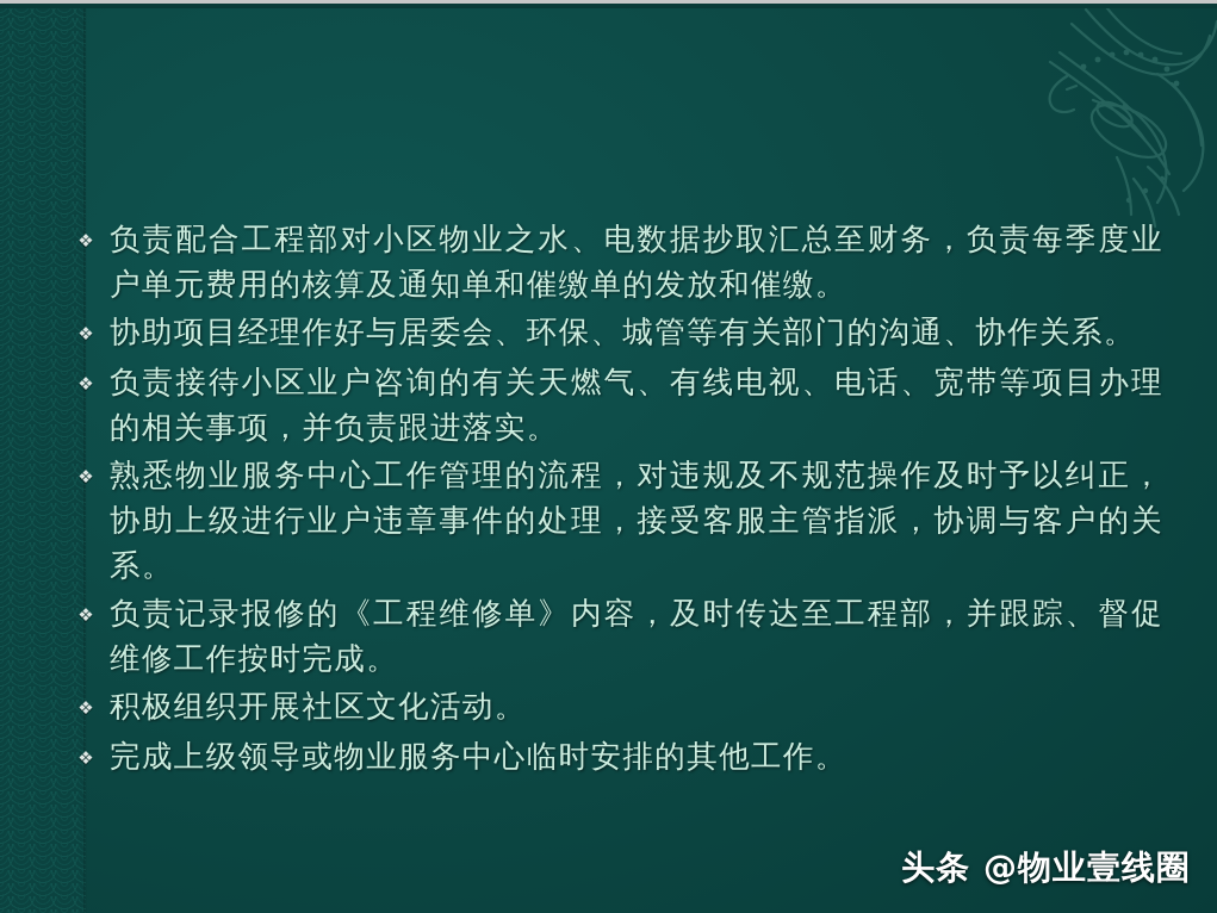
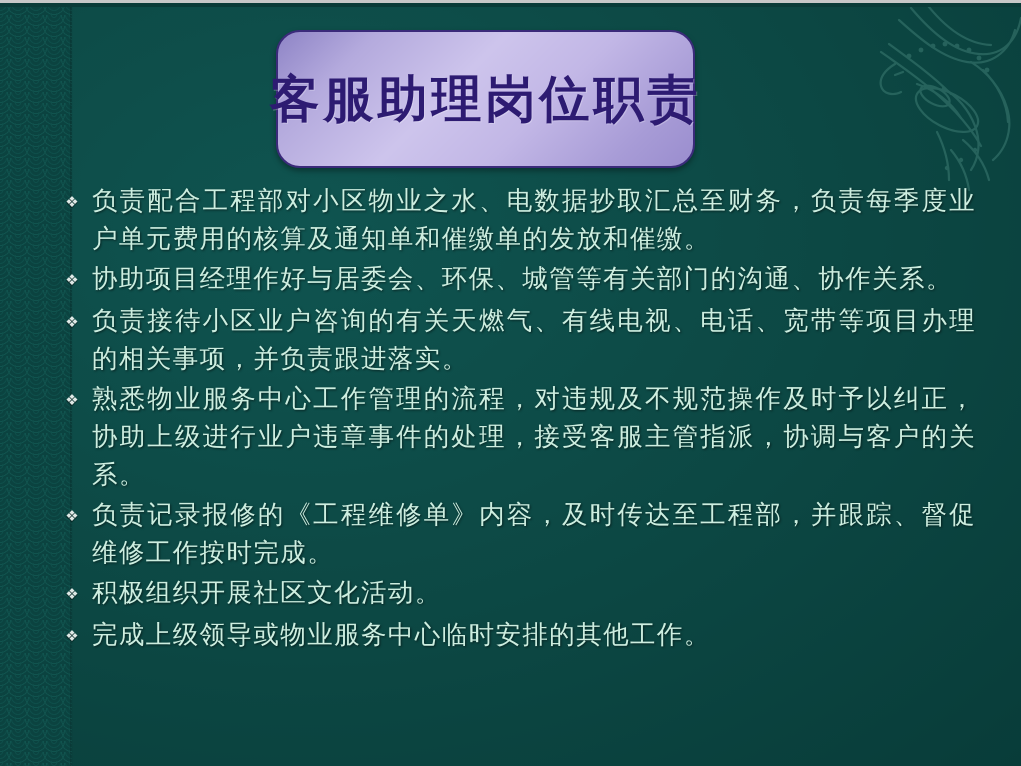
+ 客服助理岗位职责
  ❖
  负责配合工程部对小区物业之水、电数据抄取汇总至财务，负责每季度业户单元费用的核算及通知单和催缴单的发放和催缴。
  ❖
  协助项目经理作好与居委会、环保、城管等有关部门的沟通、协作关系。
  ❖
  负责接待小区业户咨询的有关天燃气、有线电视、电话、宽带等项目办理的相关事项，并负责跟进落实。
  ❖
  熟悉物业服务中心工作管理的流程，对违规及不规范操作及时予以纠正，协助上级进行业户违章事件的处理，接受客服主管指派，协调与客户的关系。
  ❖
  负责记录报修的《工程维修单》内容，及时传达至工程部，并跟踪、督促维修工作按时完成。
  ❖
  积极组织开展社区文化活动。
  ❖
  完成上级领导或物业服务中心临时安排的其他工作。
- 头条 @物业壹线圈
